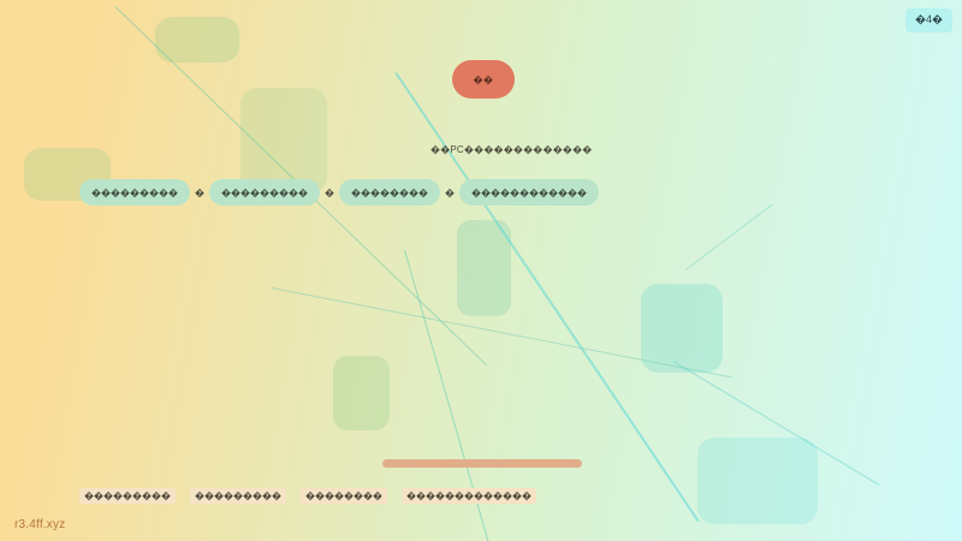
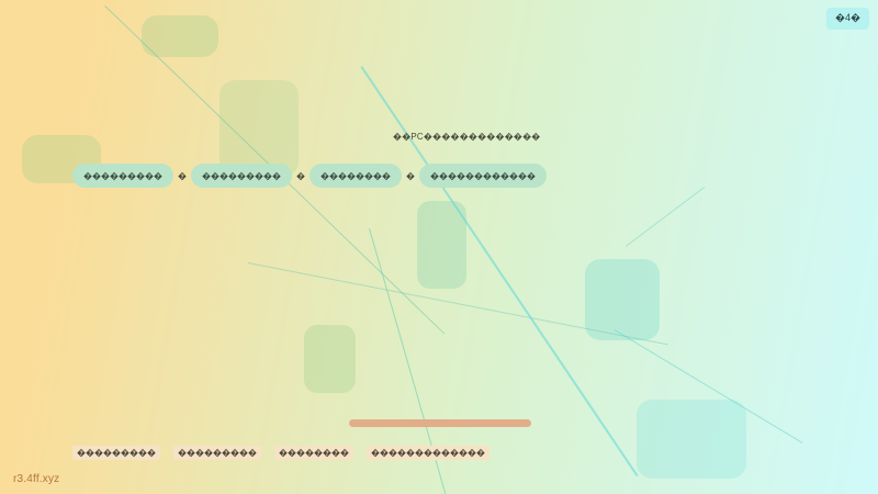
  �4�
- ��
  ��PC�������������
  ���������
  �
  ���������
  �
  ��������
  �
  ������������
  ���������
  ���������
  ��������
  �������������
  r3.4ff.xyz
